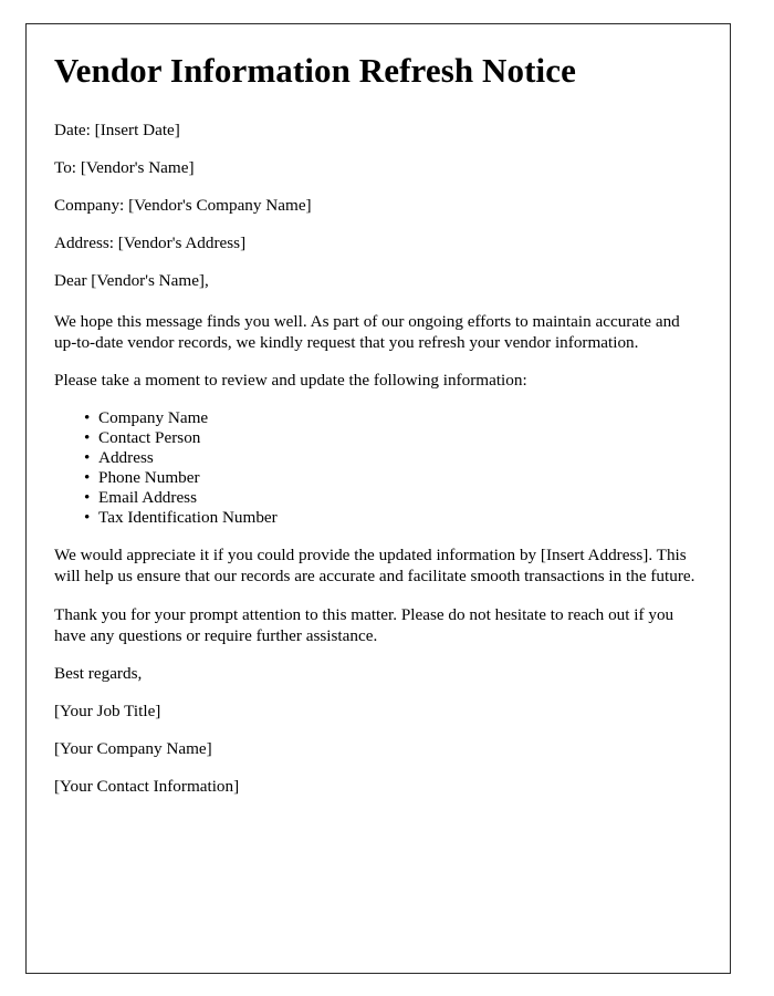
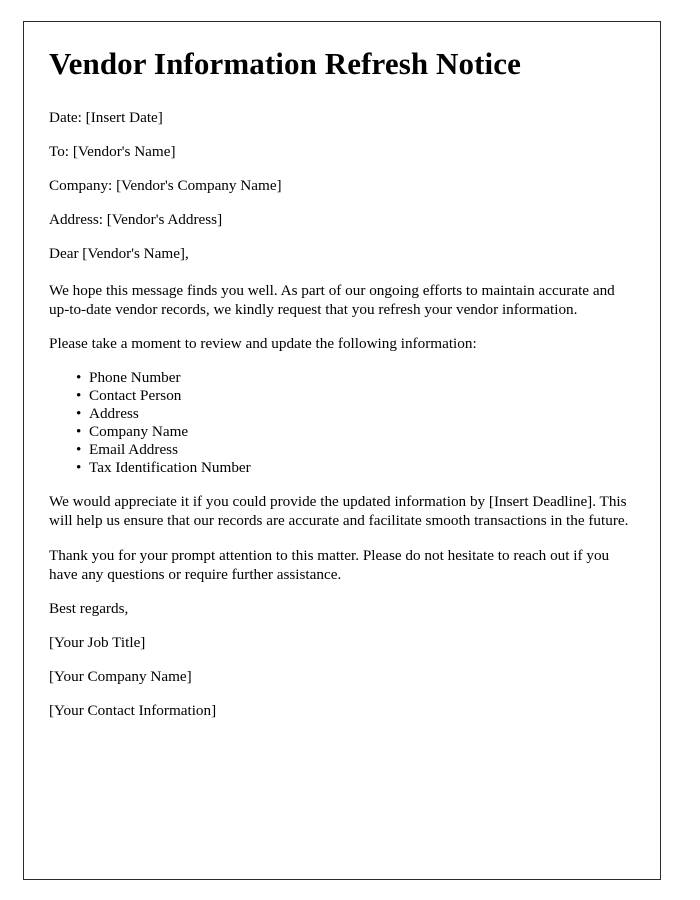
  Vendor Information Refresh Notice
  Date: [Insert Date]
  To: [Vendor's Name]
  Company: [Vendor's Company Name]
  Address: [Vendor's Address]
  Dear [Vendor's Name],
  We hope this message finds you well. As part of our ongoing efforts to maintain accurate and up-to-date vendor records, we kindly request that you refresh your vendor information.
  Please take a moment to review and update the following information:
  •
- Company Name
+ Phone Number
  •
  Contact Person
  •
  Address
  •
- Phone Number
+ Company Name
  •
  Email Address
  •
  Tax Identification Number
- We would appreciate it if you could provide the updated information by [Insert Address]. This will help us ensure that our records are accurate and facilitate smooth transactions in the future.
+ We would appreciate it if you could provide the updated information by [Insert Deadline]. This will help us ensure that our records are accurate and facilitate smooth transactions in the future.
  Thank you for your prompt attention to this matter. Please do not hesitate to reach out if you have any questions or require further assistance.
  Best regards,
  [Your Job Title]
  [Your Company Name]
  [Your Contact Information]
